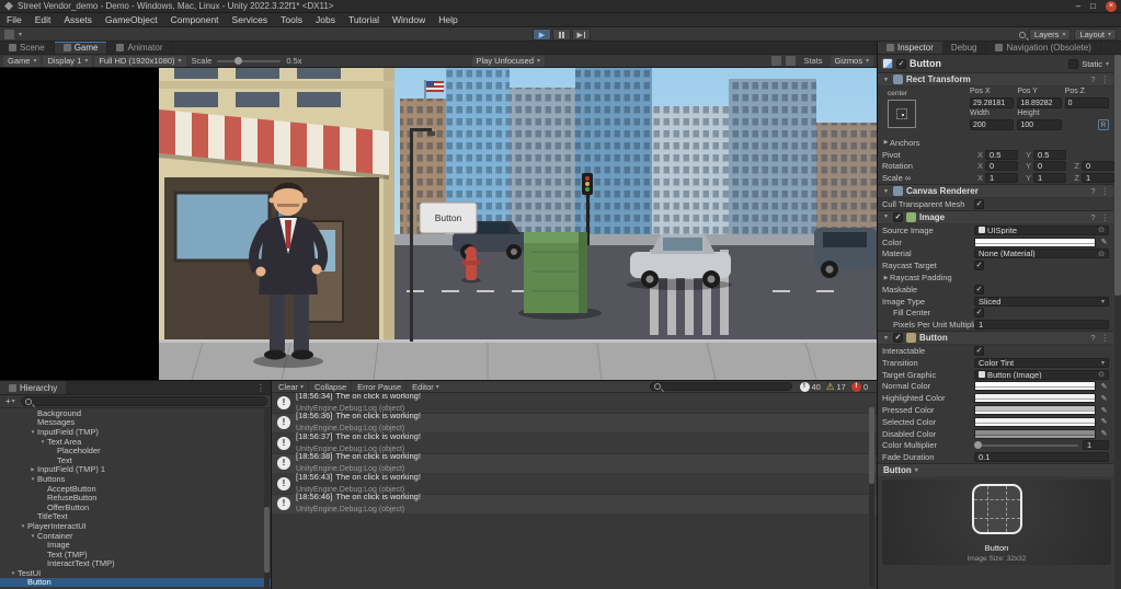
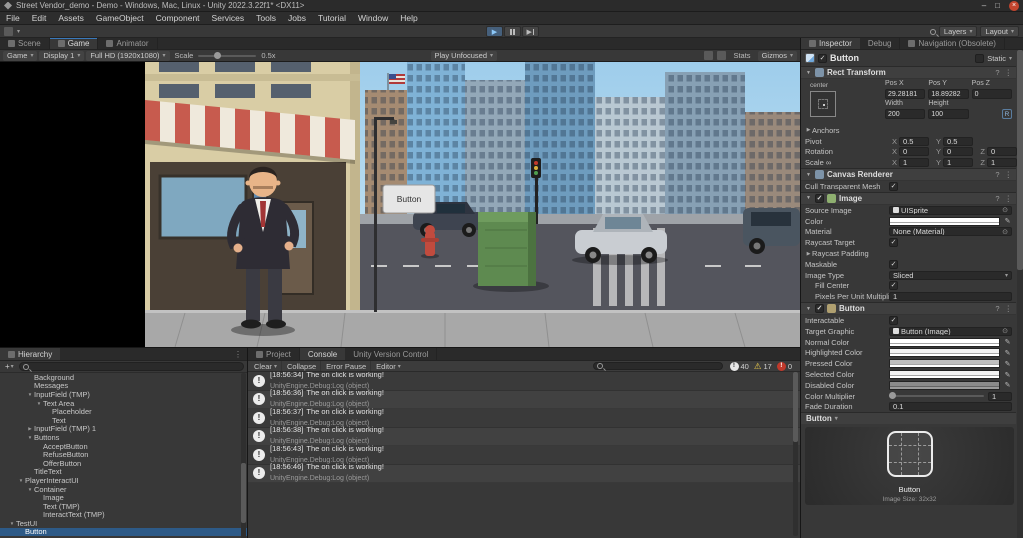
  Street Vendor_demo - Demo - Windows, Mac, Linux - Unity 2022.3.22f1* <DX11>
  –
  □
  File
  Edit
  Assets
  GameObject
  Component
  Services
  Tools
  Jobs
  Tutorial
  Window
  Help
  Layers
  Layout
  Scene
  Game
  Animator
  Game
  Display 1
  Full HD (1920x1080)
  Scale
  0.5x
  Play Unfocused
  Stats
  Gizmos
  Button
  Hierarchy
  ⋮
  +
  Background
  Messages
  InputField (TMP)
  Text Area
  Placeholder
  Text
  InputField (TMP) 1
  Buttons
  AcceptButton
  RefuseButton
  OfferButton
  TitleText
  PlayerInteractUI
  Container
  Image
  Text (TMP)
  InteractText (TMP)
  TestUI
  Button
+ Project
+ Console
+ Unity Version Control
  Clear
  Collapse
  Error Pause
  Editor
  40
  ⚠
  17
  0
  !
  [18:56:34]
  The on click is working!
  !
  [18:56:36]
  The on click is working!
  !
  [18:56:37]
  The on click is working!
  !
  [18:56:38]
  The on click is working!
  !
  [18:56:43]
  The on click is working!
  !
  [18:56:46]
  The on click is working!
  Inspector
  Debug
  Navigation (Obsolete)
  Button
  Static
  Rect Transform
  ?
  ⋮
  Anchors
  Pivot
  X
  0.5
  Y
  0.5
  Rotation
  X
  0
  Y
  0
  Z
  0
  Scale ∞
  X
  1
  Y
  1
  Z
  1
  Canvas Renderer
  ?
  ⋮
  Cull Transparent Mesh
  Image
  ?
  ⋮
  Source Image
  UISprite
  Color
  Material
  None (Material)
  Raycast Target
  Raycast Padding
  Maskable
  Image Type
  Sliced
  Fill Center
  Pixels Per Unit Multipl
  1
  Button
  ?
  ⋮
  Interactable
- Transition
- Color Tint
  Target Graphic
  Button (Image)
  Normal Color
  Highlighted Color
  Pressed Color
  Selected Color
  Disabled Color
  Color Multiplier
  1
  Fade Duration
  0.1
  Button
  Button
